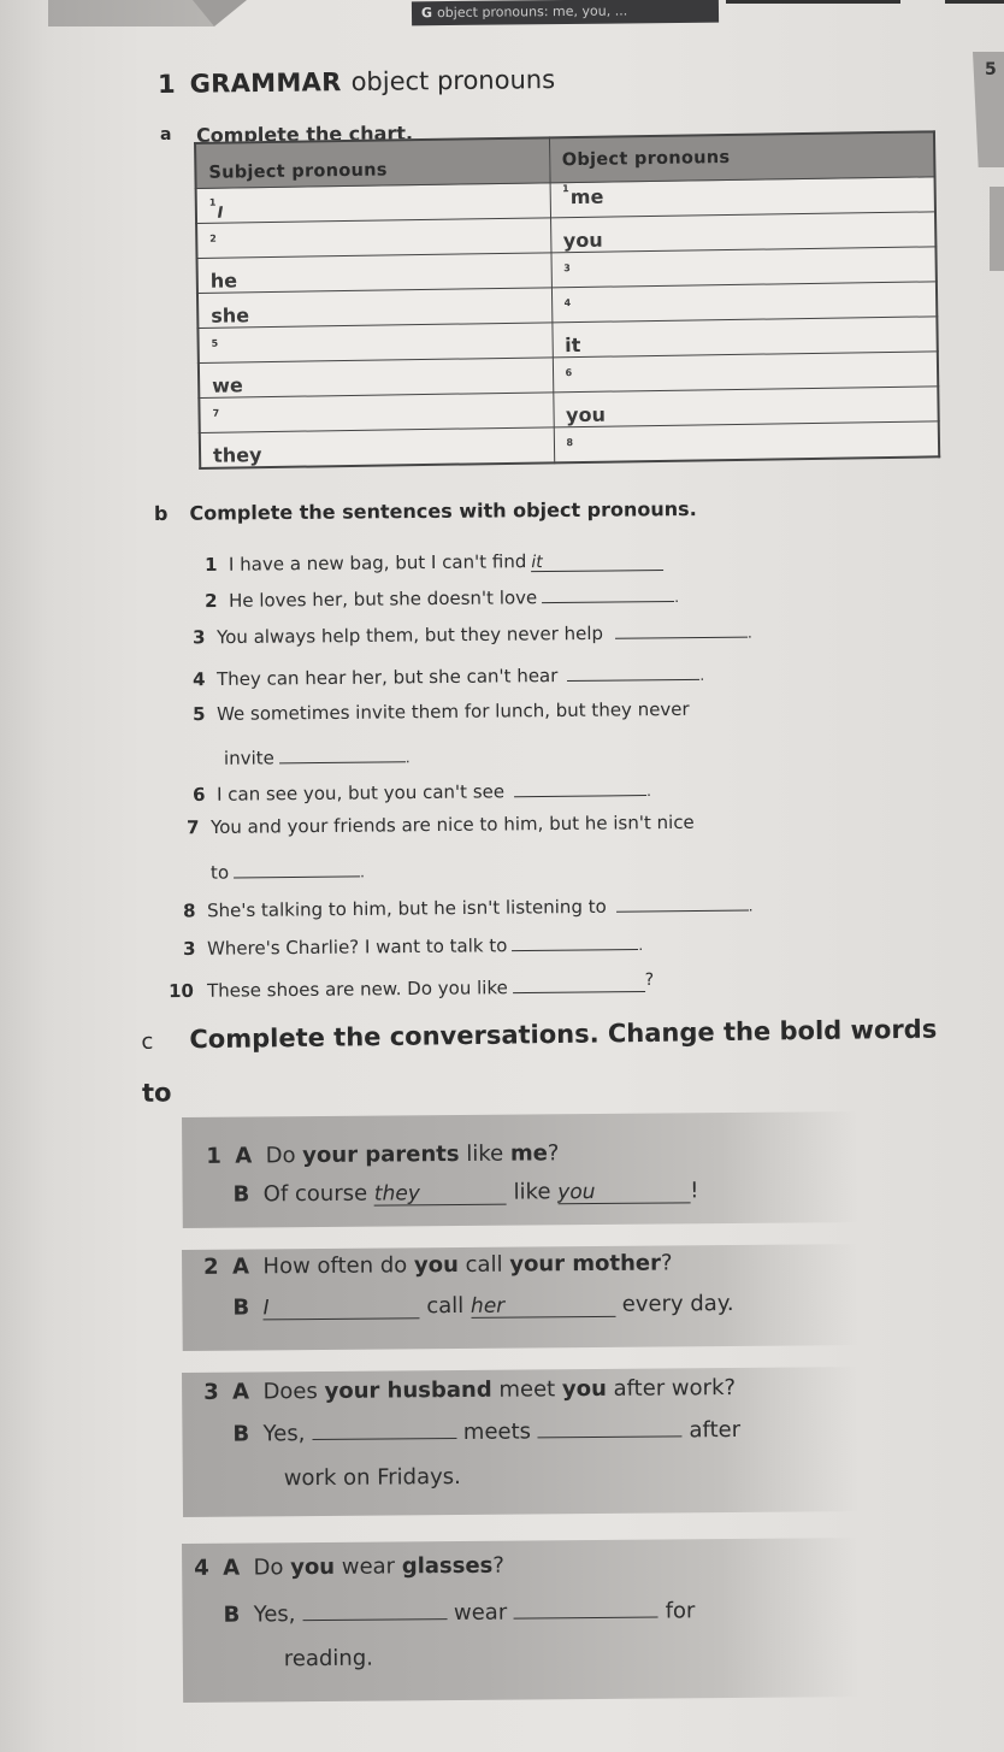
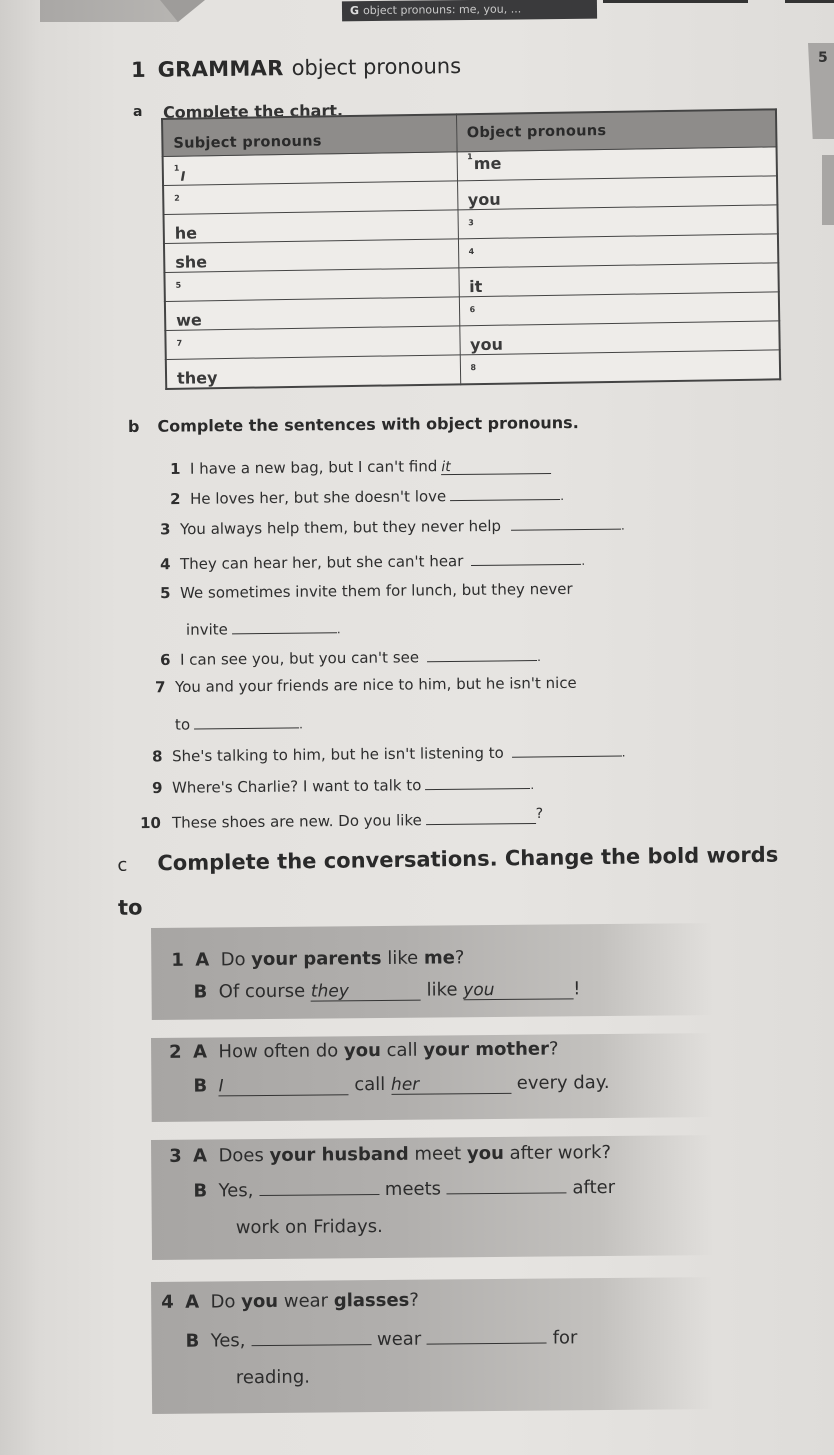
  G object pronouns: me, you, ...
  5
  1 GRAMMAR object pronouns
  a
  Complete the chart.
  Subject pronouns	Object pronouns
  1I	1me
  2	you
  he	3
  she	4
  5	it
  we	6
  7	you
  they	8
  b Complete the sentences with object pronouns.
  1 I have a new bag, but I can't find it
  2 He loves her, but she doesn't love .
  3 You always help them, but they never help .
  4 They can hear her, but she can't hear .
  5 We sometimes invite them for lunch, but they never
  invite .
  6 I can see you, but you can't see .
  7 You and your friends are nice to him, but he isn't nice
  to .
  8 She's talking to him, but he isn't listening to .
- 3 Where's Charlie? I want to talk to .
+ 9 Where's Charlie? I want to talk to .
  10 These shoes are new. Do you like ?
  c Complete the conversations. Change the bold words to
  1 A Do your parents like me?
  B Of course they like you !
  2 A How often do you call your mother?
  B I call her every day.
  3 A Does your husband meet you after work?
  B Yes, meets after
  work on Fridays.
  4 A Do you wear glasses?
  B Yes, wear for
  reading.
